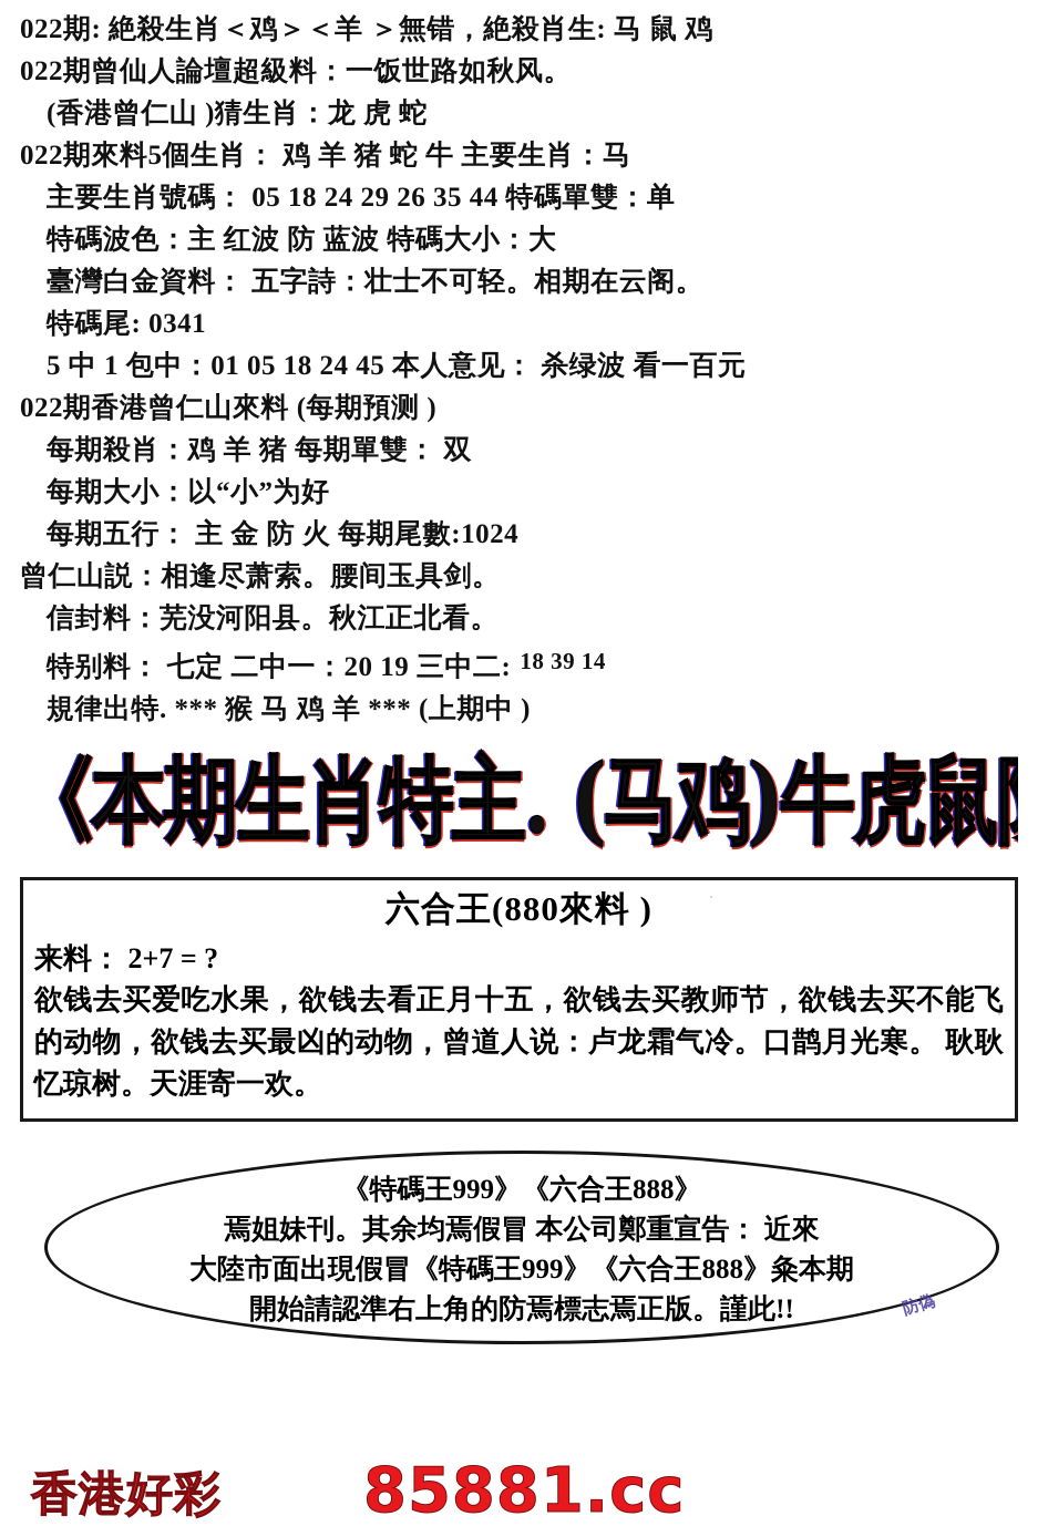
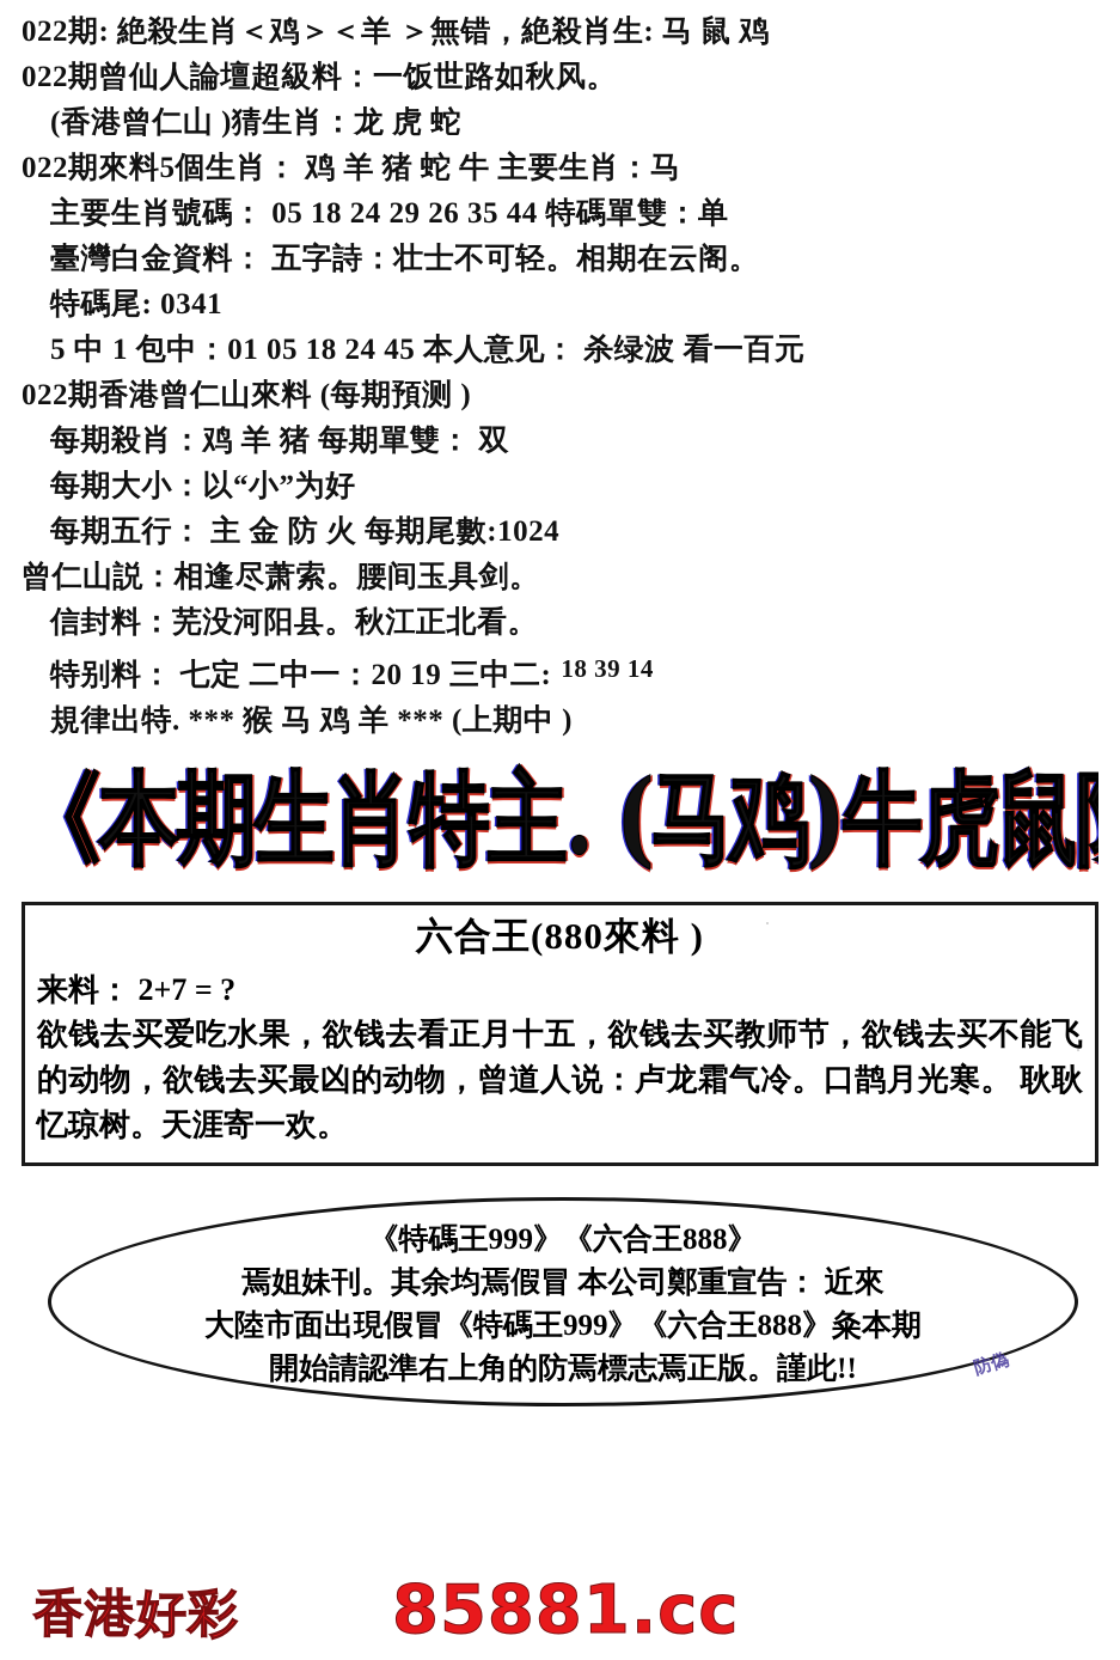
  022期: 絶殺生肖＜鸡＞＜羊 ＞無错，絶殺肖生: 马 鼠 鸡
  022期曾仙人論壇超級料：一饭世路如秋风。
  (香港曾仁山 )猜生肖：龙 虎 蛇
  022期來料5個生肖： 鸡 羊 猪 蛇 牛 主要生肖：马
  主要生肖號碼： 05 18 24 29 26 35 44 特碼單雙：单
- 特碼波色：主 红波 防 蓝波 特碼大小：大
  臺灣白金資料： 五字詩：壮士不可轻。相期在云阁。
  特碼尾: 0341
  5 中 1 包中：01 05 18 24 45 本人意见： 杀绿波 看一百元
  022期香港曾仁山來料 (每期預测 )
  每期殺肖：鸡 羊 猪 每期單雙： 双
  每期大小：以“小”为好
  每期五行： 主 金 防 火 每期尾數:1024
  曾仁山説：相逢尽萧索。腰间玉具剑。
  信封料：芜没河阳县。秋江正北看。
  特别料： 七定 二中一：20 19 三中二: 18 39 14
  規律出特. *** 猴 马 鸡 羊 *** (上期中 )
  《本期生肖特主. (马鸡)牛虎鼠
  六合王(880來料 )
  来料： 2+7 = ?
  欲钱去买爱吃水果，欲钱去看正月十五，欲钱去买教师节，欲钱去买不能飞的动物，欲钱去买最凶的动物，曾道人说：卢龙霜气冷。口鹊月光寒。 耿耿忆琼树。天涯寄一欢。
  《特碼王999》《六合王888》
  焉姐妹刊。其余均焉假冒 本公司鄭重宣告： 近來
  大陸市面出現假冒《特碼王999》《六合王888》粂本期
  開始請認準右上角的防焉標志焉正版。謹此!!
  香港好彩
  85881.cc
